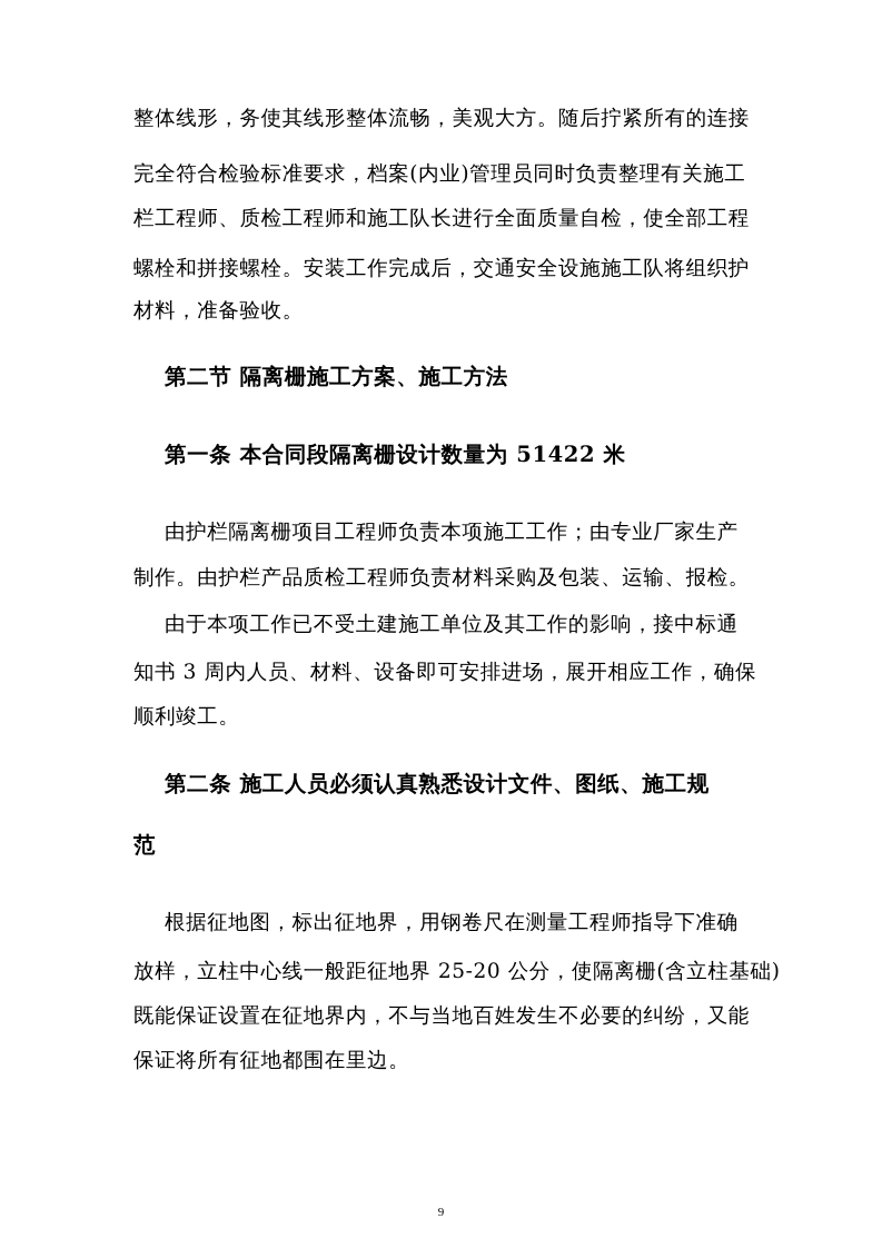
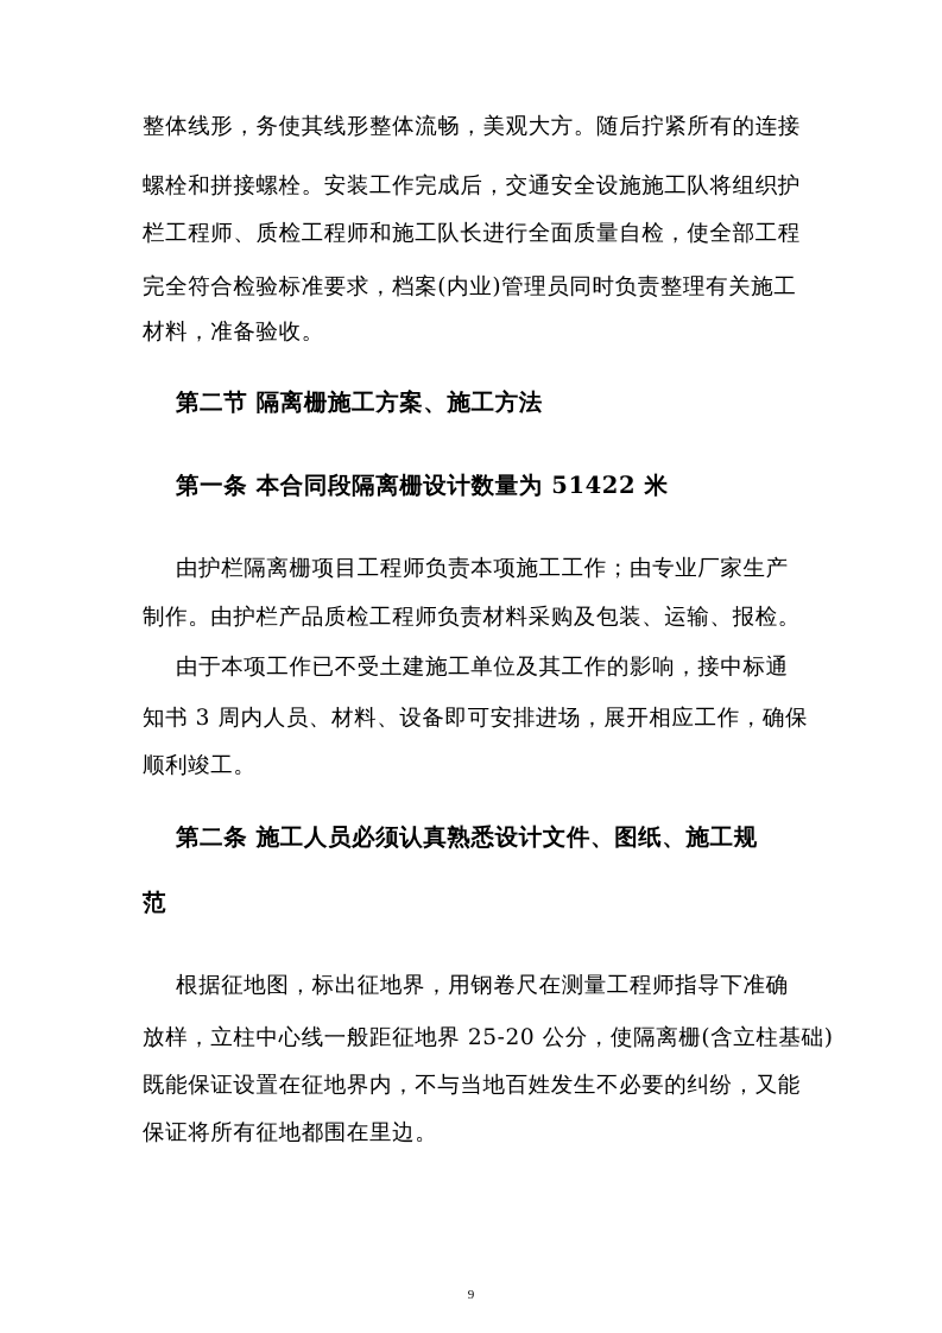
  整体线形，务使其线形整体流畅，美观大方。随后拧紧所有的连接
- 完全符合检验标准要求，档案(内业)管理员同时负责整理有关施工
+ 螺栓和拼接螺栓。安装工作完成后，交通安全设施施工队将组织护
  栏工程师、质检工程师和施工队长进行全面质量自检，使全部工程
- 螺栓和拼接螺栓。安装工作完成后，交通安全设施施工队将组织护
+ 完全符合检验标准要求，档案(内业)管理员同时负责整理有关施工
  材料，准备验收。
  第二节 隔离栅施工方案、施工方法
  第一条 本合同段隔离栅设计数量为 51422 米
  由护栏隔离栅项目工程师负责本项施工工作；由专业厂家生产
  制作。由护栏产品质检工程师负责材料采购及包装、运输、报检。
  由于本项工作已不受土建施工单位及其工作的影响，接中标通
  知书 3 周内人员、材料、设备即可安排进场，展开相应工作，确保
  顺利竣工。
  第二条 施工人员必须认真熟悉设计文件、图纸、施工规
  范
  根据征地图，标出征地界，用钢卷尺在测量工程师指导下准确
  放样，立柱中心线一般距征地界 25-20 公分，使隔离栅(含立柱基础)
  既能保证设置在征地界内，不与当地百姓发生不必要的纠纷，又能
  保证将所有征地都围在里边。
  9
